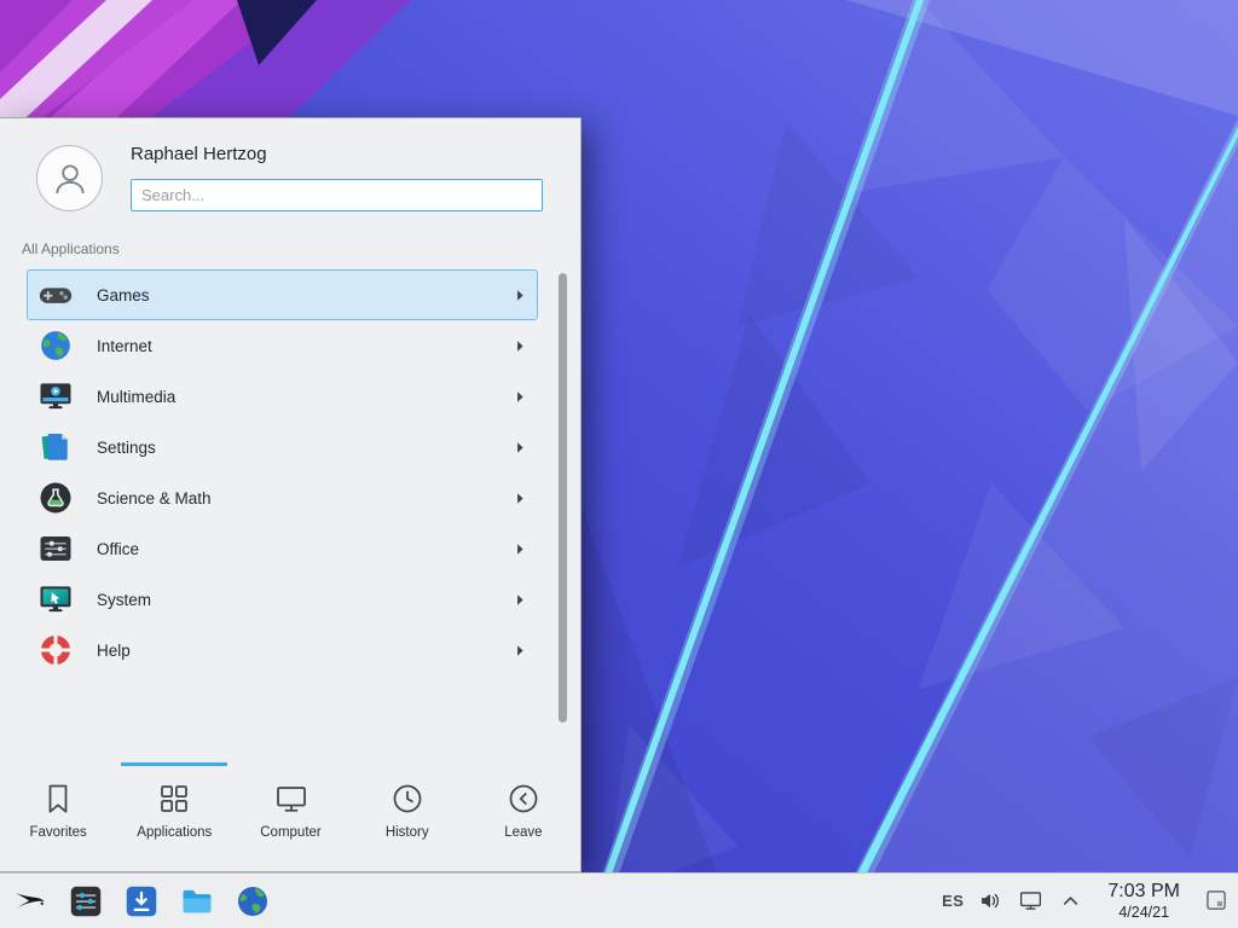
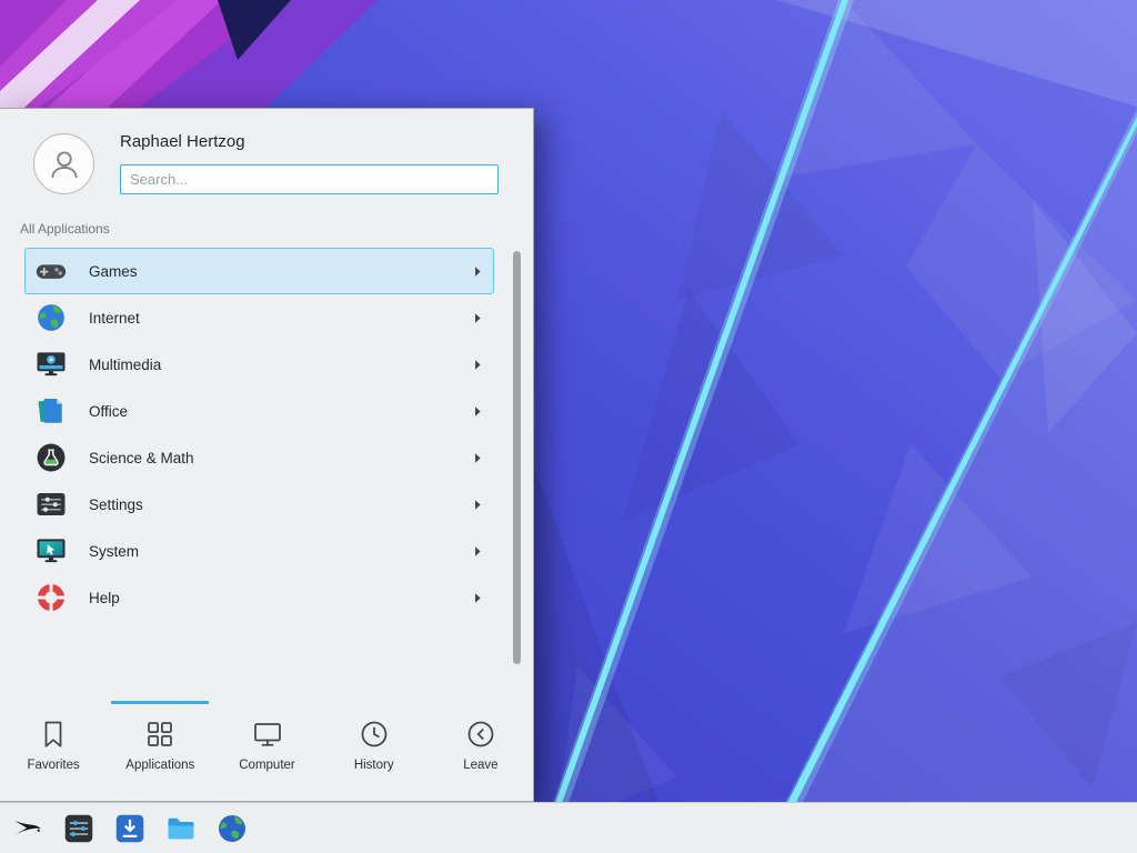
  Raphael Hertzog
  Search...
  All Applications
  Games
  Internet
  Multimedia
- Settings
+ Office
  Science & Math
- Office
+ Settings
  System
  Help
  Favorites
  Applications
  Computer
  History
  Leave
- ES
- 7:03 PM
- 4/24/21
